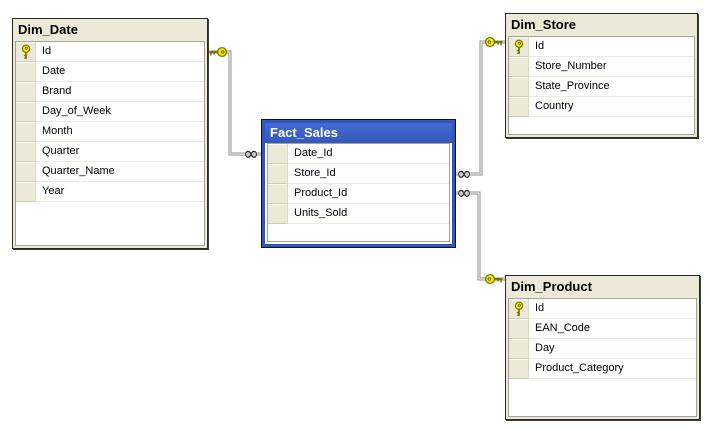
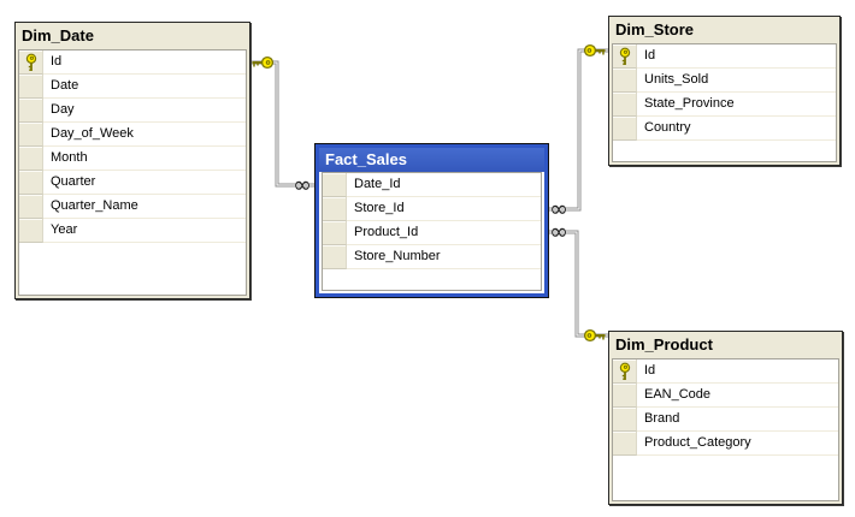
  Dim_Date
  Id
  Date
- Brand
+ Day
  Day_of_Week
  Month
  Quarter
  Quarter_Name
  Year
  Fact_Sales
  Date_Id
  Store_Id
  Product_Id
- Units_Sold
+ Store_Number
  Dim_Store
  Id
- Store_Number
+ Units_Sold
  State_Province
  Country
  Dim_Product
  Id
  EAN_Code
- Day
+ Brand
  Product_Category
  ∞
  ∞
  ∞
